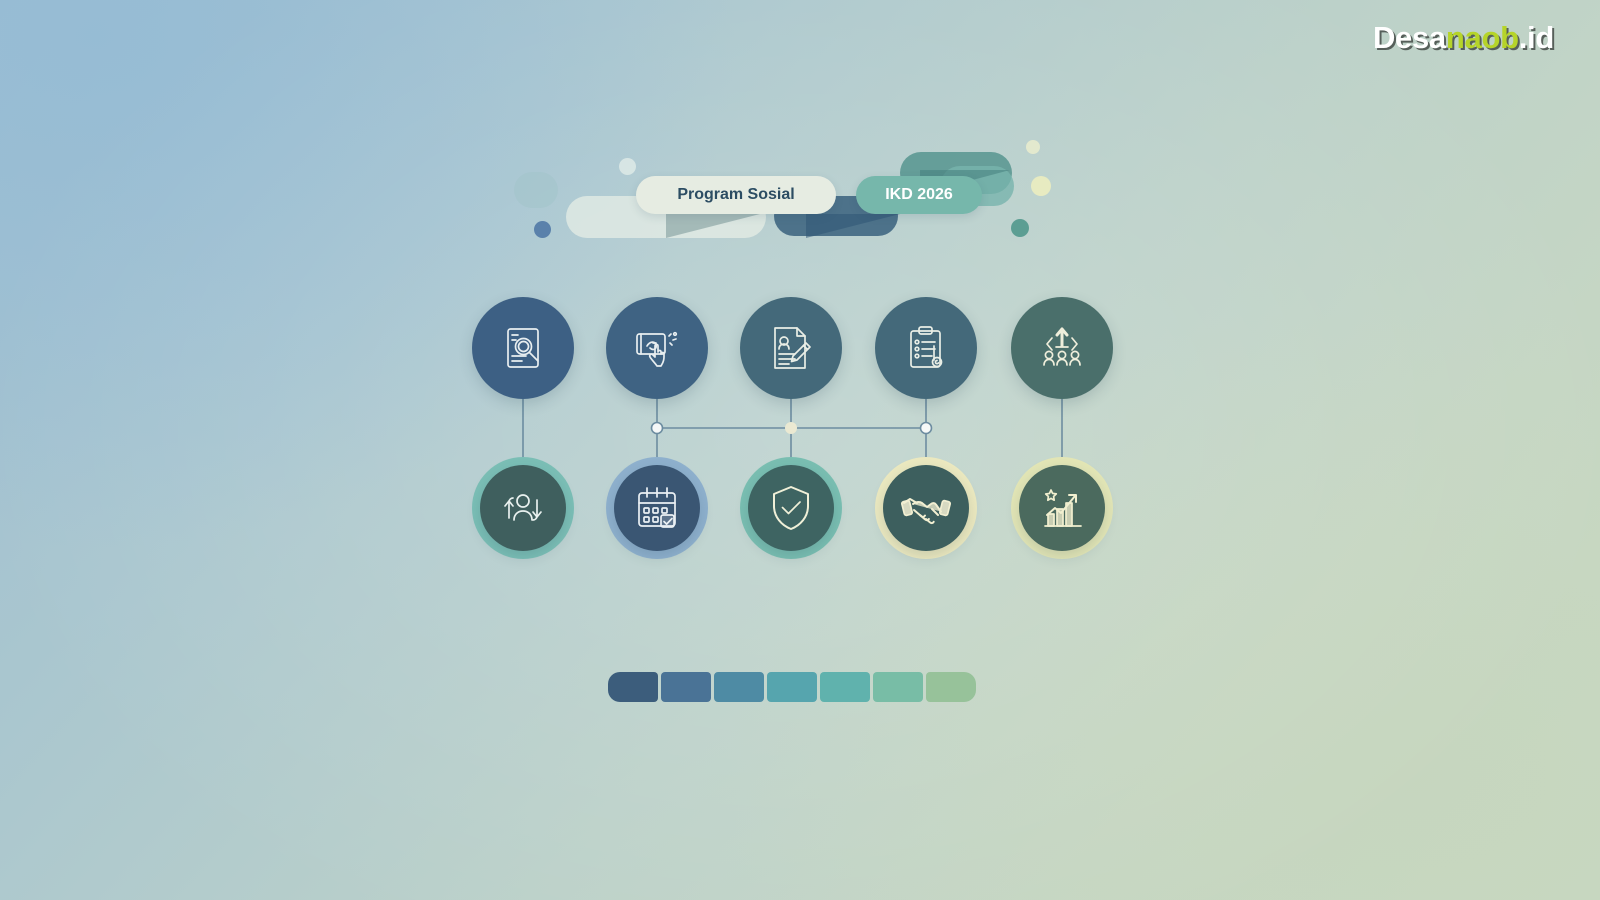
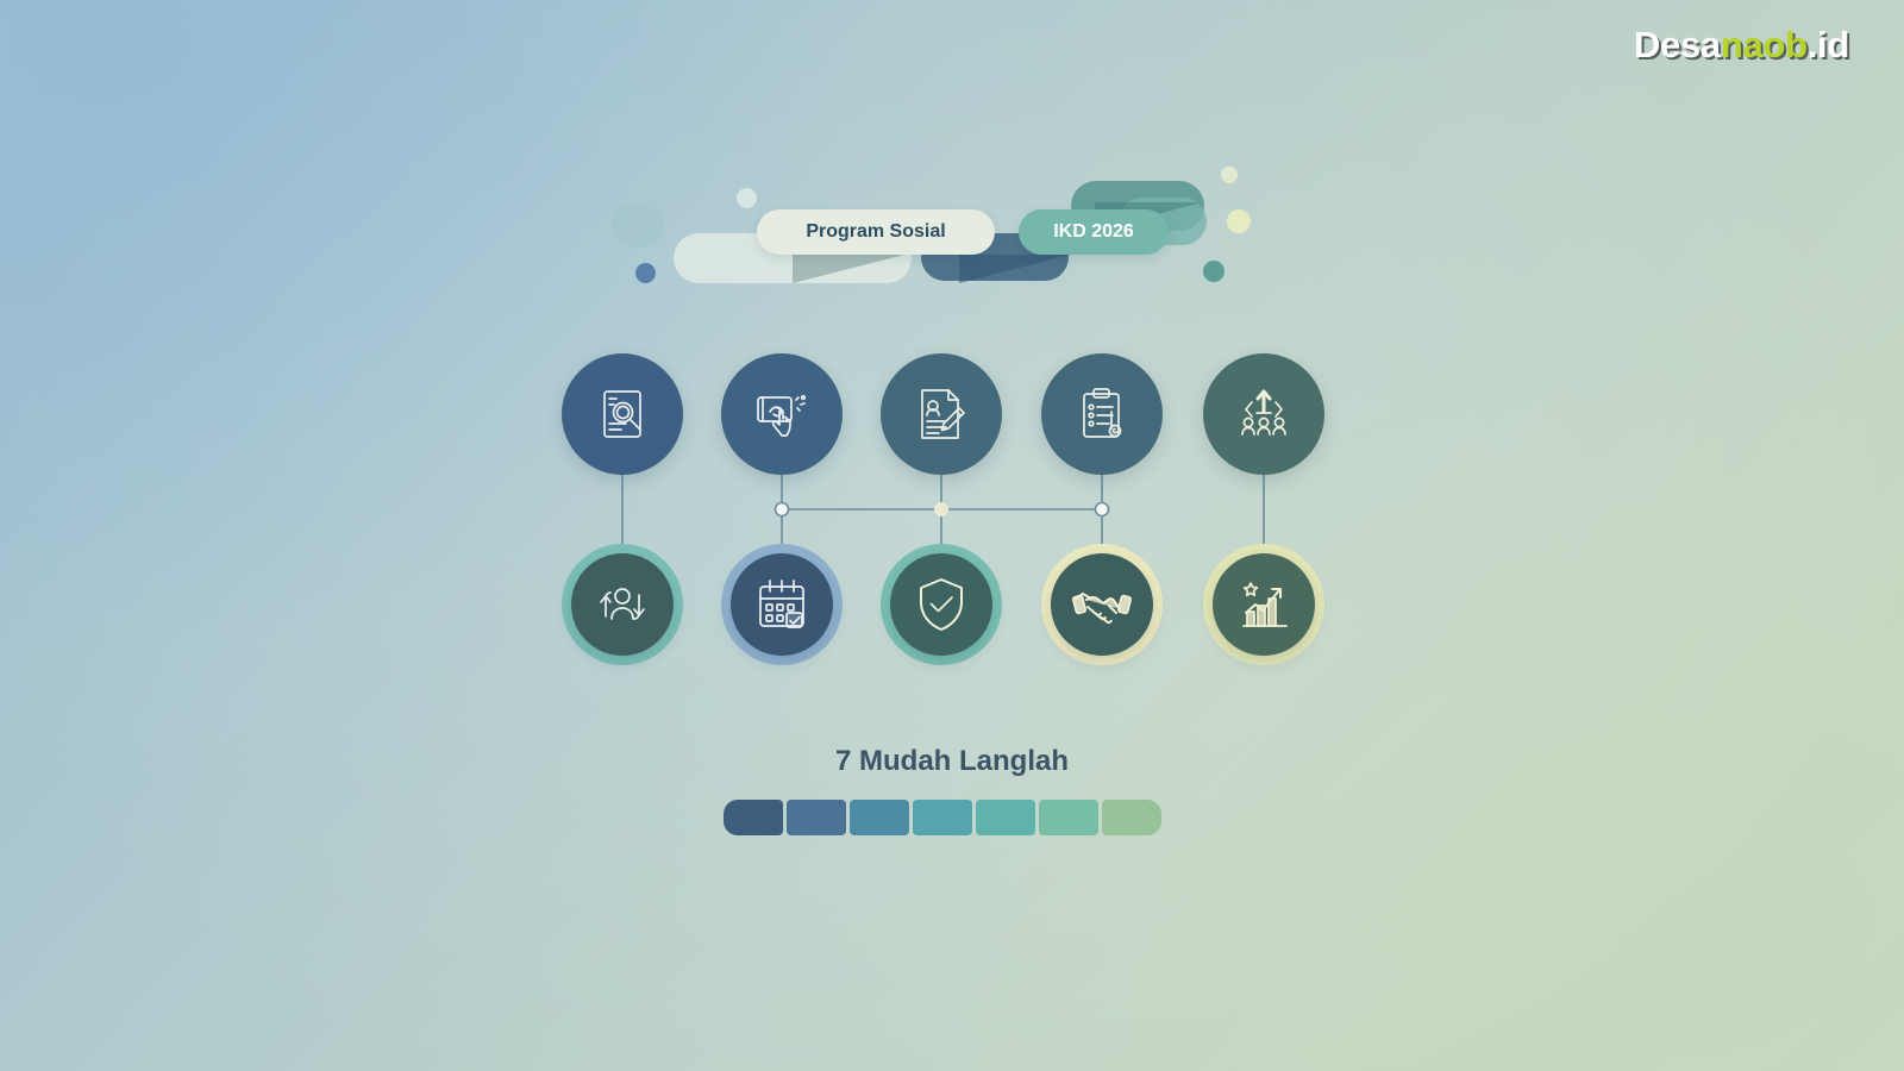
  Program Sosial
  IKD 2026
+ 7 Mudah Langlah
  Desanaob.id
